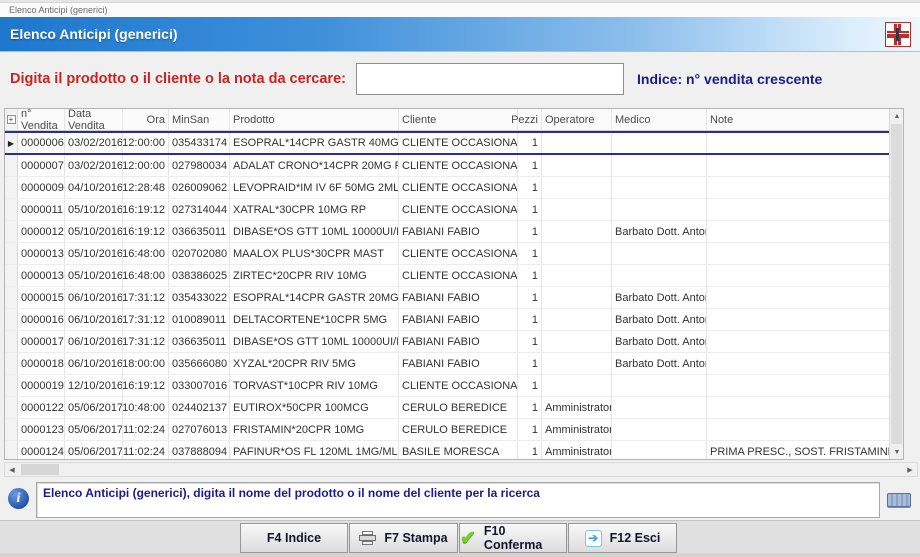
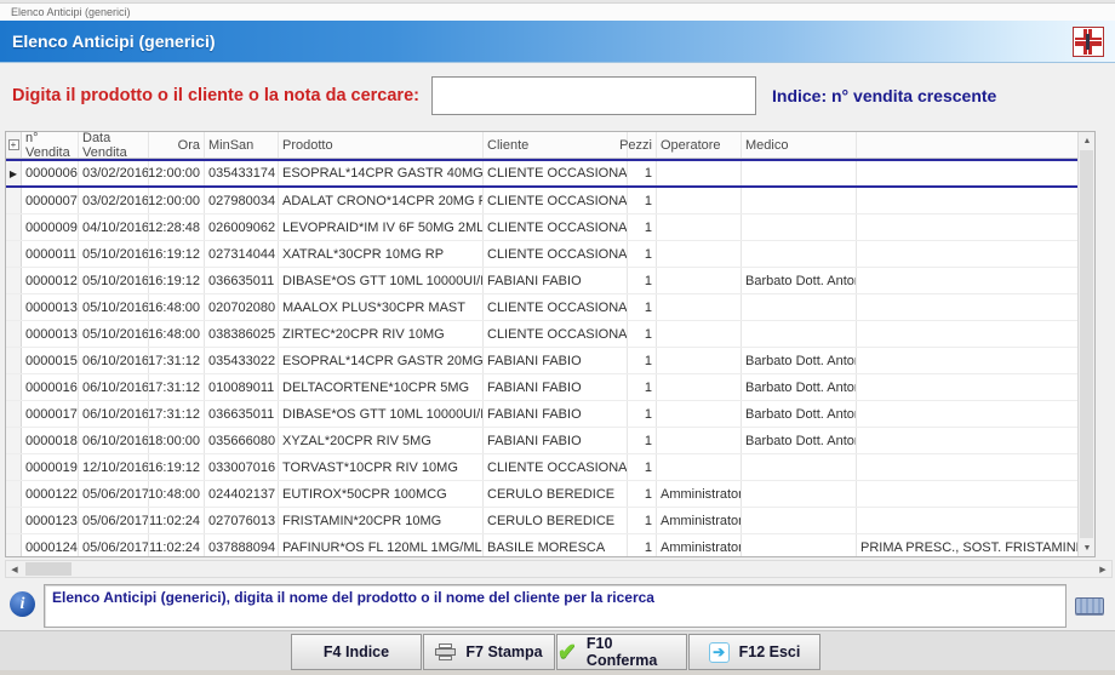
  Elenco Anticipi (generici)
  Elenco Anticipi (generici)
  Digita il prodotto o il cliente o la nota da cercare:
  Indice: n° vendita crescente
  +
  n° Vendita
  Data Vendita
  Ora
  MinSan
  Prodotto
  Cliente
  Pezzi
  Operatore
  Medico
- Note
  ▶
  0000006
  03/02/2016
  12:00:00
  035433174
  ESOPRAL*14CPR GASTR 40MG
  CLIENTE OCCASIONA
  1
  0000007
  03/02/2016
  12:00:00
  027980034
  ADALAT CRONO*14CPR 20MG R
  CLIENTE OCCASIONA
  1
  0000009
  04/10/2016
  12:28:48
  026009062
  LEVOPRAID*IM IV 6F 50MG 2ML
  CLIENTE OCCASIONA
  1
  0000011
  05/10/2016
  16:19:12
  027314044
  XATRAL*30CPR 10MG RP
  CLIENTE OCCASIONA
  1
  0000012
  05/10/2016
  16:19:12
  036635011
  DIBASE*OS GTT 10ML 10000UI/
  FABIANI FABIO
  1
  Barbato Dott. Anto
  0000013
  05/10/2016
  16:48:00
  020702080
  MAALOX PLUS*30CPR MAST
  CLIENTE OCCASIONA
  1
  0000013
  05/10/2016
  16:48:00
  038386025
  ZIRTEC*20CPR RIV 10MG
  CLIENTE OCCASIONA
  1
  0000015
  06/10/2016
  17:31:12
  035433022
  ESOPRAL*14CPR GASTR 20MG
  FABIANI FABIO
  1
  Barbato Dott. Anto
  0000016
  06/10/2016
  17:31:12
  010089011
  DELTACORTENE*10CPR 5MG
  FABIANI FABIO
  1
  Barbato Dott. Anto
  0000017
  06/10/2016
  17:31:12
  036635011
  DIBASE*OS GTT 10ML 10000UI/
  FABIANI FABIO
  1
  Barbato Dott. Anto
  0000018
  06/10/2016
  18:00:00
  035666080
  XYZAL*20CPR RIV 5MG
  FABIANI FABIO
  1
  Barbato Dott. Anto
  0000019
  12/10/2016
  16:19:12
  033007016
  TORVAST*10CPR RIV 10MG
  CLIENTE OCCASIONA
  1
  0000122
  05/06/2017
  10:48:00
  024402137
  EUTIROX*50CPR 100MCG
  CERULO BEREDICE
  1
  Amministrator
  0000123
  05/06/2017
  11:02:24
  027076013
  FRISTAMIN*20CPR 10MG
  CERULO BEREDICE
  1
  Amministrator
  0000124
  05/06/2017
  11:02:24
  037888094
  PAFINUR*OS FL 120ML 1MG/ML
  BASILE MORESCA
  1
  Amministrator
  PRIMA PRESC., SOST. FRISTAMIN
  i
  Elenco Anticipi (generici), digita il nome del prodotto o il nome del cliente per la ricerca
  F4 Indice
  F7 Stampa
  ✔
  F10 Conferma
  ➔
  F12 Esci
